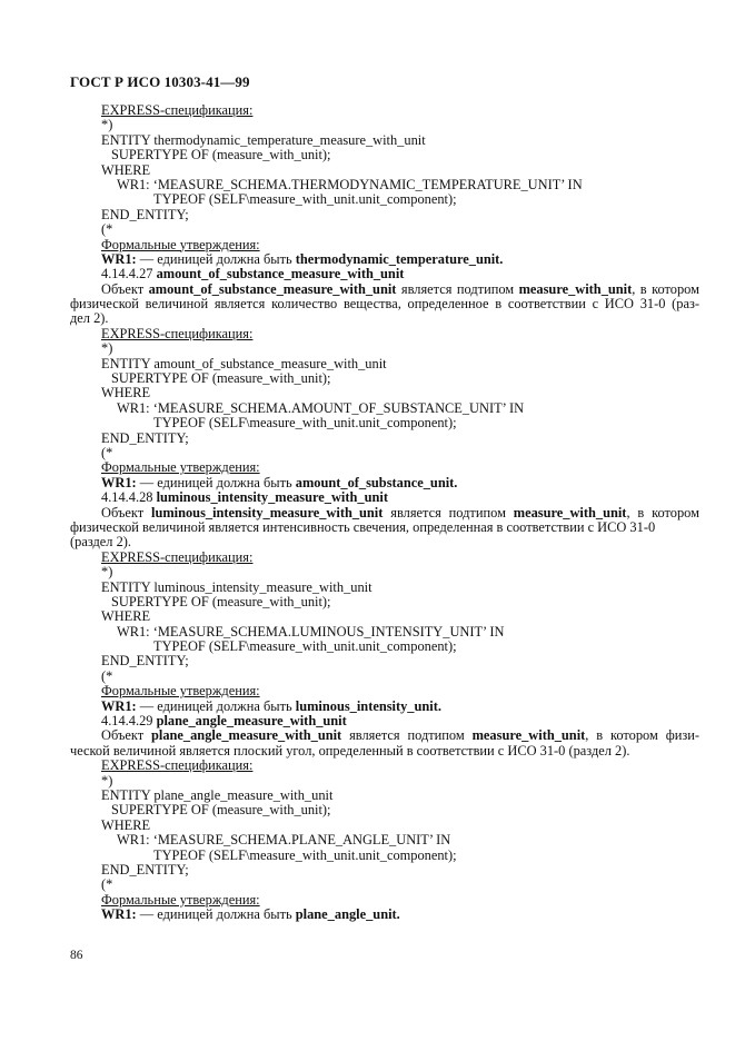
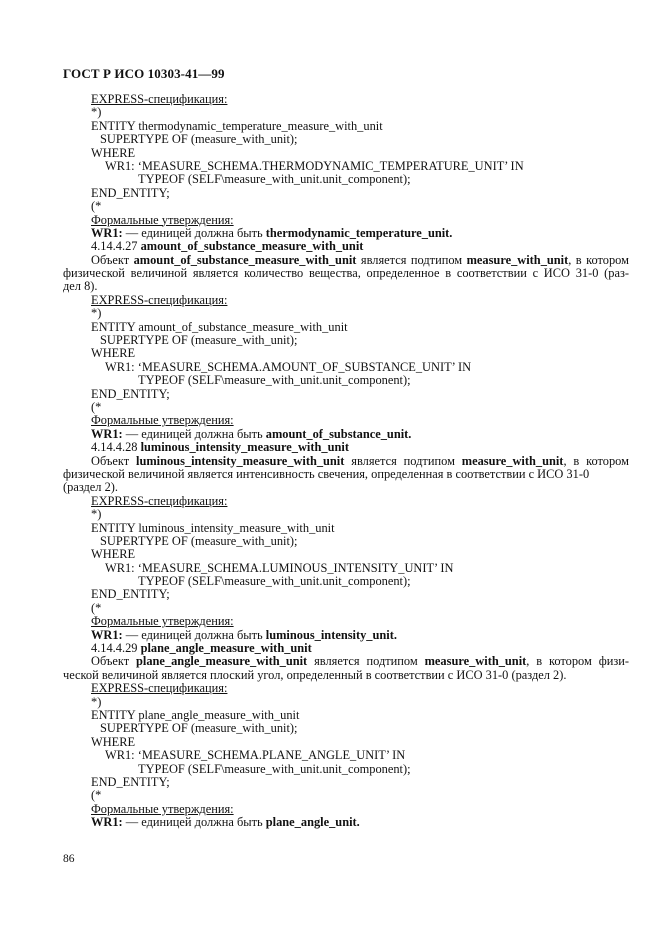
  ГОСТ Р ИСО 10303-41—99
  EXPRESS-спецификация:
  *)
  ENTITY thermodynamic_temperature_measure_with_unit
  SUPERTYPE OF (measure_with_unit);
  WHERE
  WR1: ‘MEASURE_SCHEMA.THERMODYNAMIC_TEMPERATURE_UNIT’ IN
  TYPEOF (SELF\measure_with_unit.unit_component);
  END_ENTITY;
  (*
  Формальные утверждения:
  WR1: — единицей должна быть thermodynamic_temperature_unit.
  4.14.4.27 amount_of_substance_measure_with_unit
  Объект amount_of_substance_measure_with_unit является подтипом measure_with_unit, в котором
  физической величиной является количество вещества, определенное в соответствии с ИСО 31-0 (раз-
- дел 2).
+ дел 8).
  EXPRESS-спецификация:
  *)
  ENTITY amount_of_substance_measure_with_unit
  SUPERTYPE OF (measure_with_unit);
  WHERE
  WR1: ‘MEASURE_SCHEMA.AMOUNT_OF_SUBSTANCE_UNIT’ IN
  TYPEOF (SELF\measure_with_unit.unit_component);
  END_ENTITY;
  (*
  Формальные утверждения:
  WR1: — единицей должна быть amount_of_substance_unit.
  4.14.4.28 luminous_intensity_measure_with_unit
  Объект luminous_intensity_measure_with_unit является подтипом measure_with_unit, в котором
  физической величиной является интенсивность свечения, определенная в соответствии с ИСО 31-0
  (раздел 2).
  EXPRESS-спецификация:
  *)
  ENTITY luminous_intensity_measure_with_unit
  SUPERTYPE OF (measure_with_unit);
  WHERE
  WR1: ‘MEASURE_SCHEMA.LUMINOUS_INTENSITY_UNIT’ IN
  TYPEOF (SELF\measure_with_unit.unit_component);
  END_ENTITY;
  (*
  Формальные утверждения:
  WR1: — единицей должна быть luminous_intensity_unit.
  4.14.4.29 plane_angle_measure_with_unit
  Объект plane_angle_measure_with_unit является подтипом measure_with_unit, в котором физи-
  ческой величиной является плоский угол, определенный в соответствии с ИСО 31-0 (раздел 2).
  EXPRESS-спецификация:
  *)
  ENTITY plane_angle_measure_with_unit
  SUPERTYPE OF (measure_with_unit);
  WHERE
  WR1: ‘MEASURE_SCHEMA.PLANE_ANGLE_UNIT’ IN
  TYPEOF (SELF\measure_with_unit.unit_component);
  END_ENTITY;
  (*
  Формальные утверждения:
  WR1: — единицей должна быть plane_angle_unit.
  86
